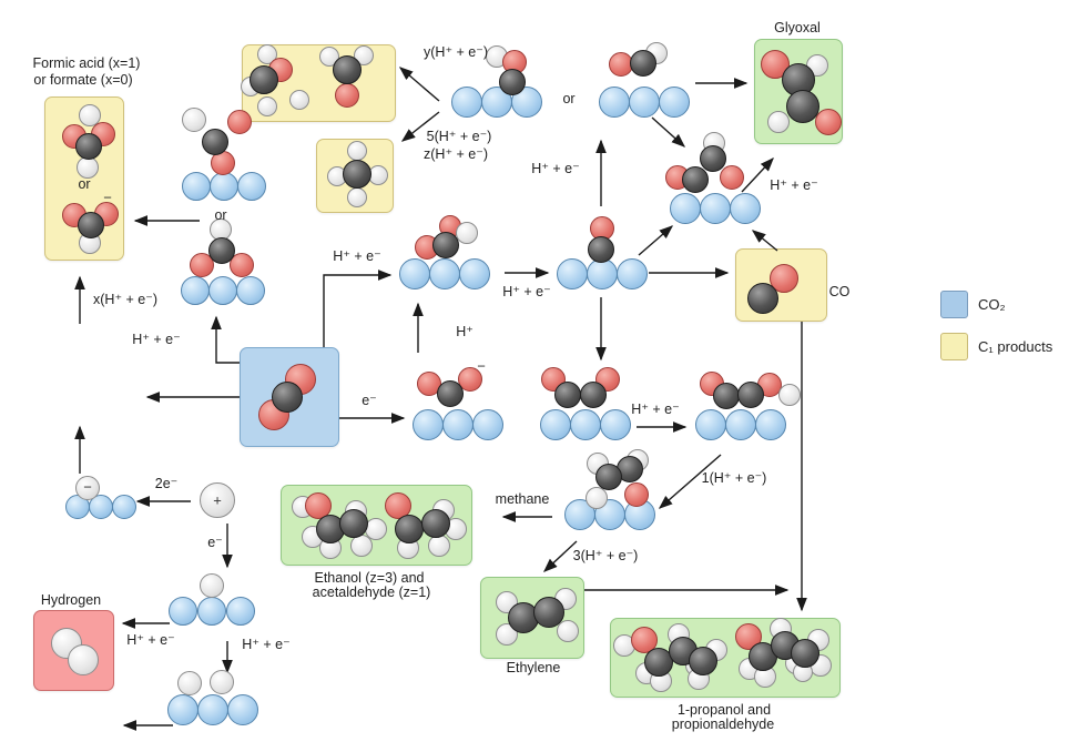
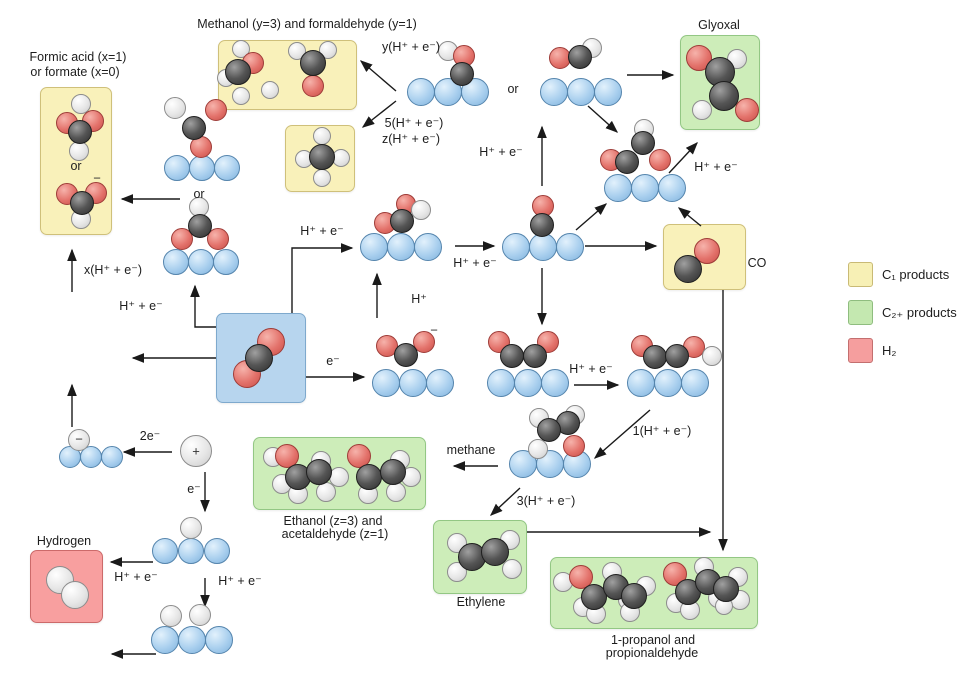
- CO₂
  C₁ products
+ C₂₊ products
+ H₂
  −
  −
  +
  −
  Formic acid (x=1)
  or formate (x=0)
+ Methanol (y=3) and formaldehyde (y=1)
  Glyoxal
  CO
  Hydrogen
  Ethanol (z=3) and
  acetaldehyde (z=1)
  Ethylene
  1-propanol and
  propionaldehyde
  y(H⁺ + e⁻)
  5(H⁺ + e⁻)
  z(H⁺ + e⁻)
  x(H⁺ + e⁻)
  H⁺ + e⁻
  H⁺ + e⁻
  H⁺ + e⁻
  H⁺ + e⁻
  H⁺
  e⁻
  H⁺ + e⁻
  1(H⁺ + e⁻)
  methane
  3(H⁺ + e⁻)
  H⁺ + e⁻
  2e⁻
  e⁻
  H⁺ + e⁻
  H⁺ + e⁻
  or
  or
  or
